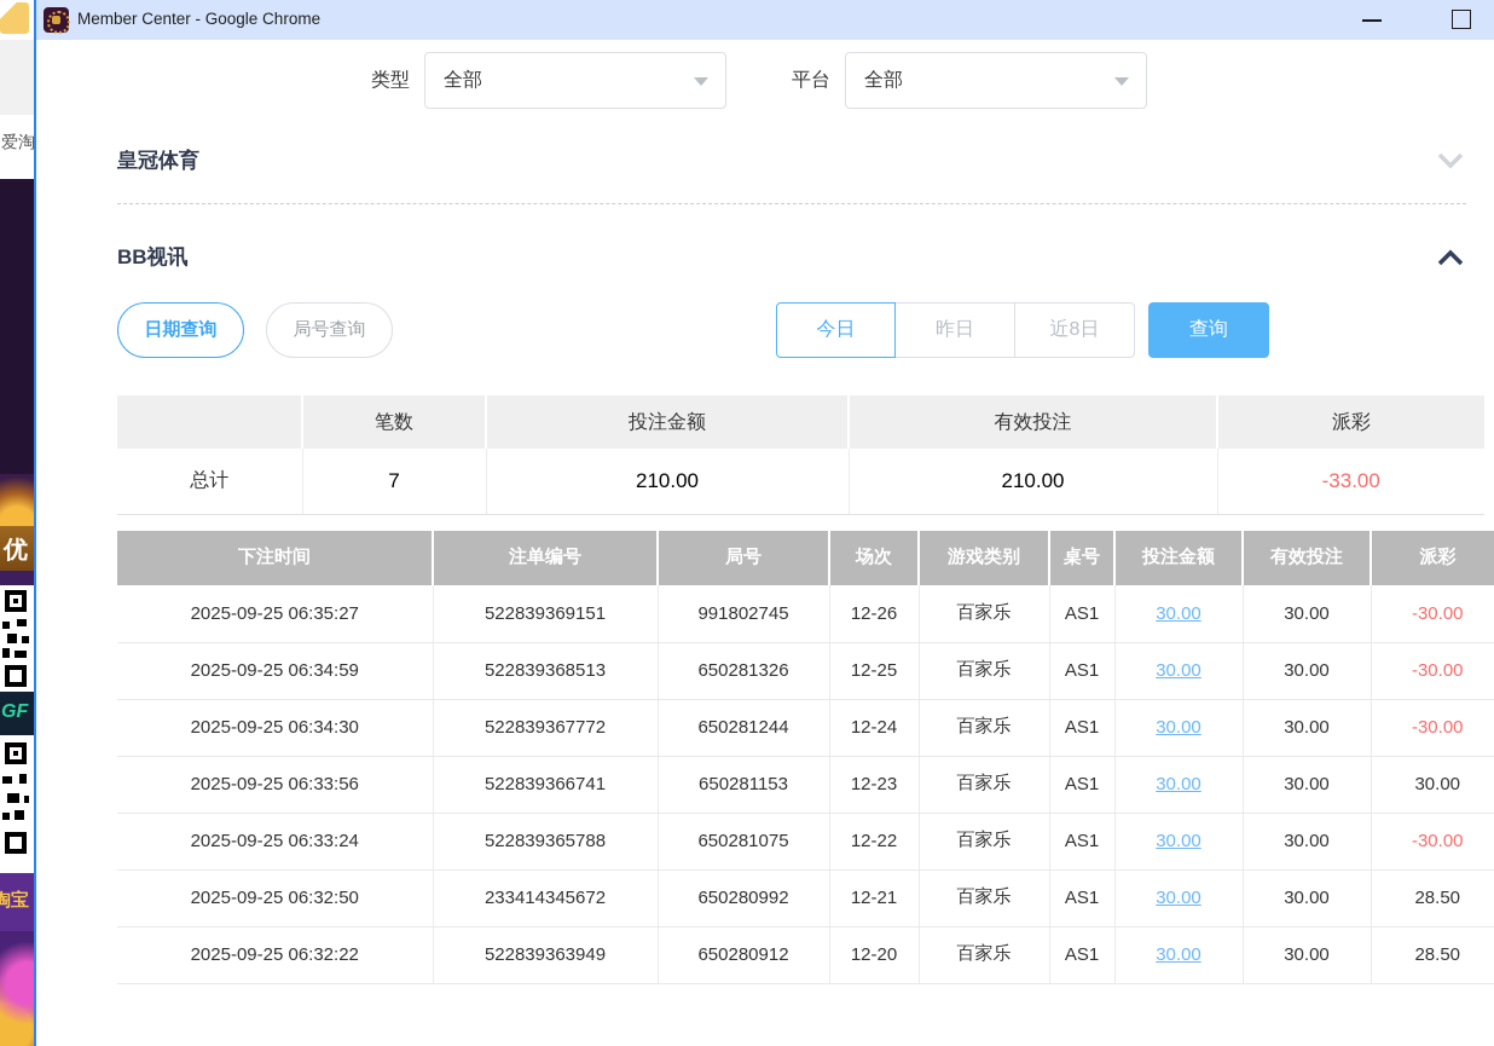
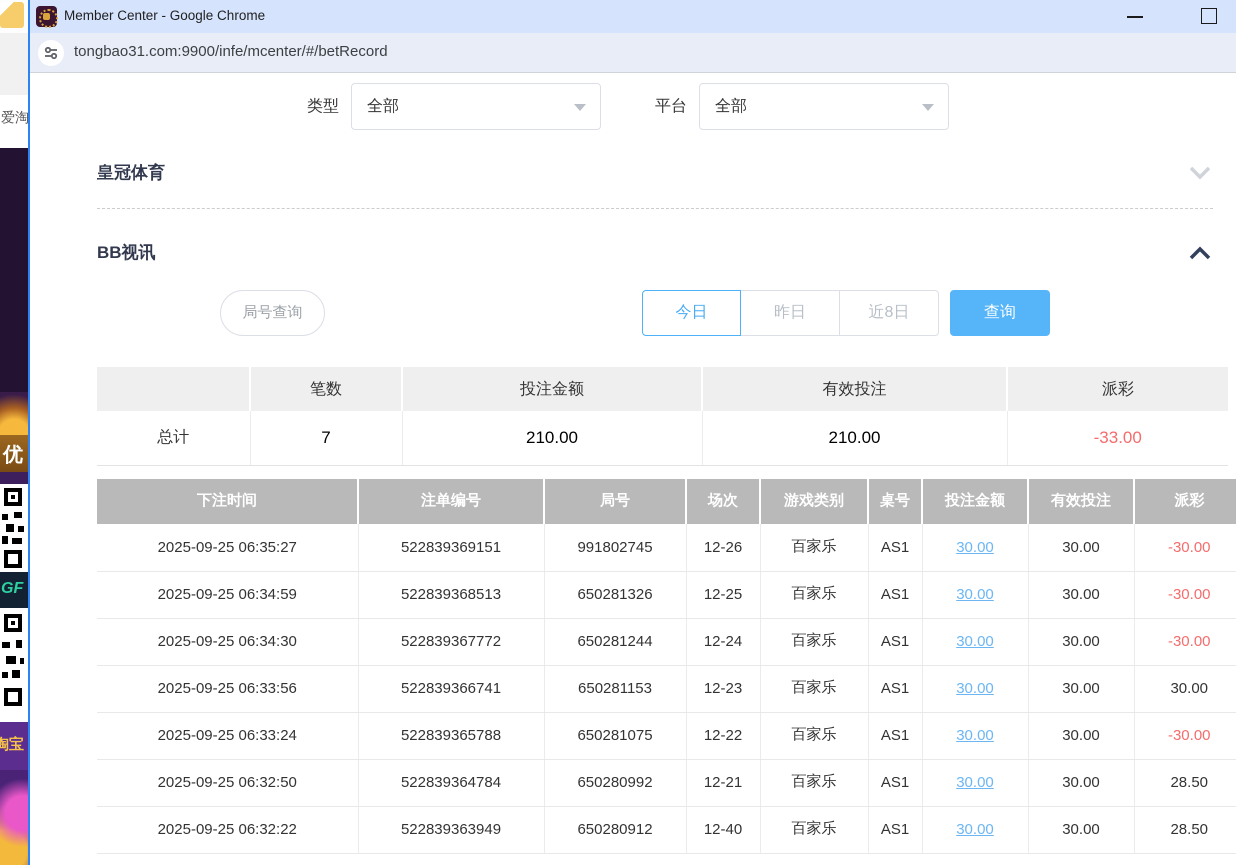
  爱淘
  优
  GF
  淘宝
  Member Center - Google Chrome
+ tongbao31.com:9900/infe/mcenter/#/betRecord
  类型
  全部
  平台
  全部
  皇冠体育
  BB视讯
- 日期查询
  局号查询
  今日
  昨日
  近8日
  查询
  	笔数	投注金额	有效投注	派彩
  总计	7	210.00	210.00	-33.00
  下注时间	注单编号	局号	场次	游戏类别	桌号	投注金额	有效投注	派彩
  2025-09-25 06:35:27	522839369151	991802745	12-26	百家乐	AS1	30.00	30.00	-30.00
  2025-09-25 06:34:59	522839368513	650281326	12-25	百家乐	AS1	30.00	30.00	-30.00
  2025-09-25 06:34:30	522839367772	650281244	12-24	百家乐	AS1	30.00	30.00	-30.00
  2025-09-25 06:33:56	522839366741	650281153	12-23	百家乐	AS1	30.00	30.00	30.00
  2025-09-25 06:33:24	522839365788	650281075	12-22	百家乐	AS1	30.00	30.00	-30.00
- 2025-09-25 06:32:50	233414345672	650280992	12-21	百家乐	AS1	30.00	30.00	28.50
+ 2025-09-25 06:32:50	522839364784	650280992	12-21	百家乐	AS1	30.00	30.00	28.50
- 2025-09-25 06:32:22	522839363949	650280912	12-20	百家乐	AS1	30.00	30.00	28.50
+ 2025-09-25 06:32:22	522839363949	650280912	12-40	百家乐	AS1	30.00	30.00	28.50
